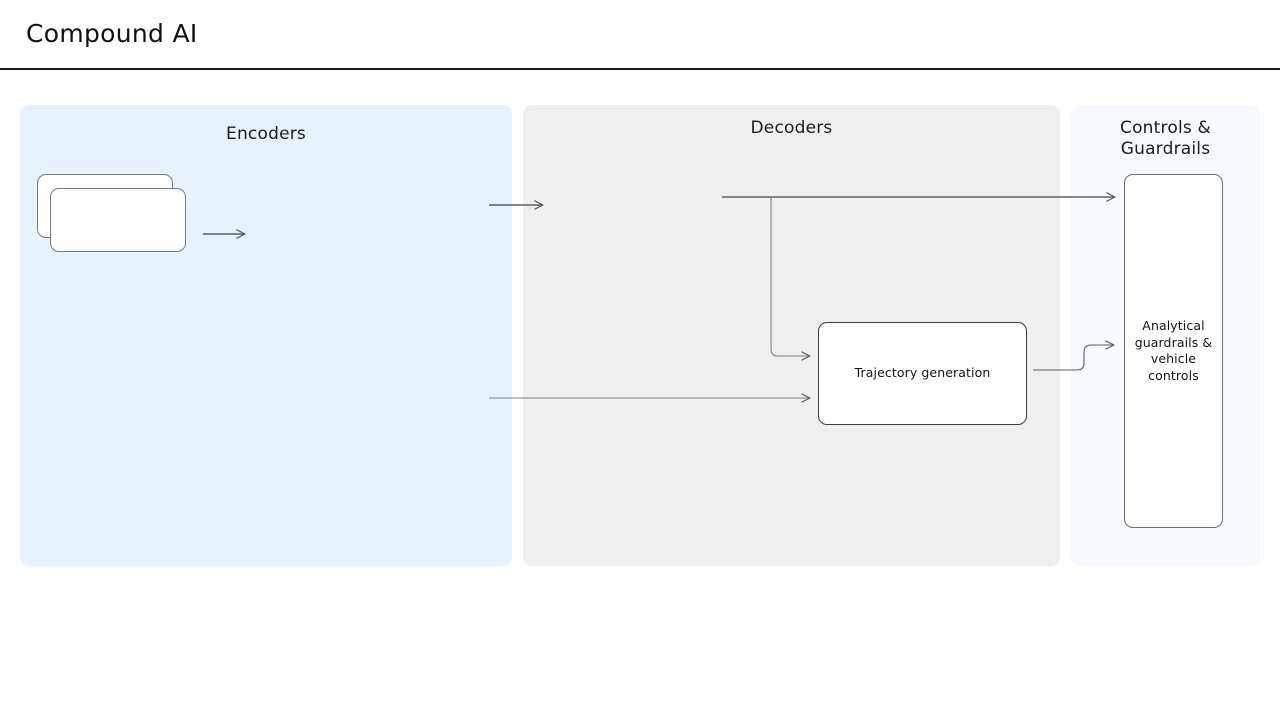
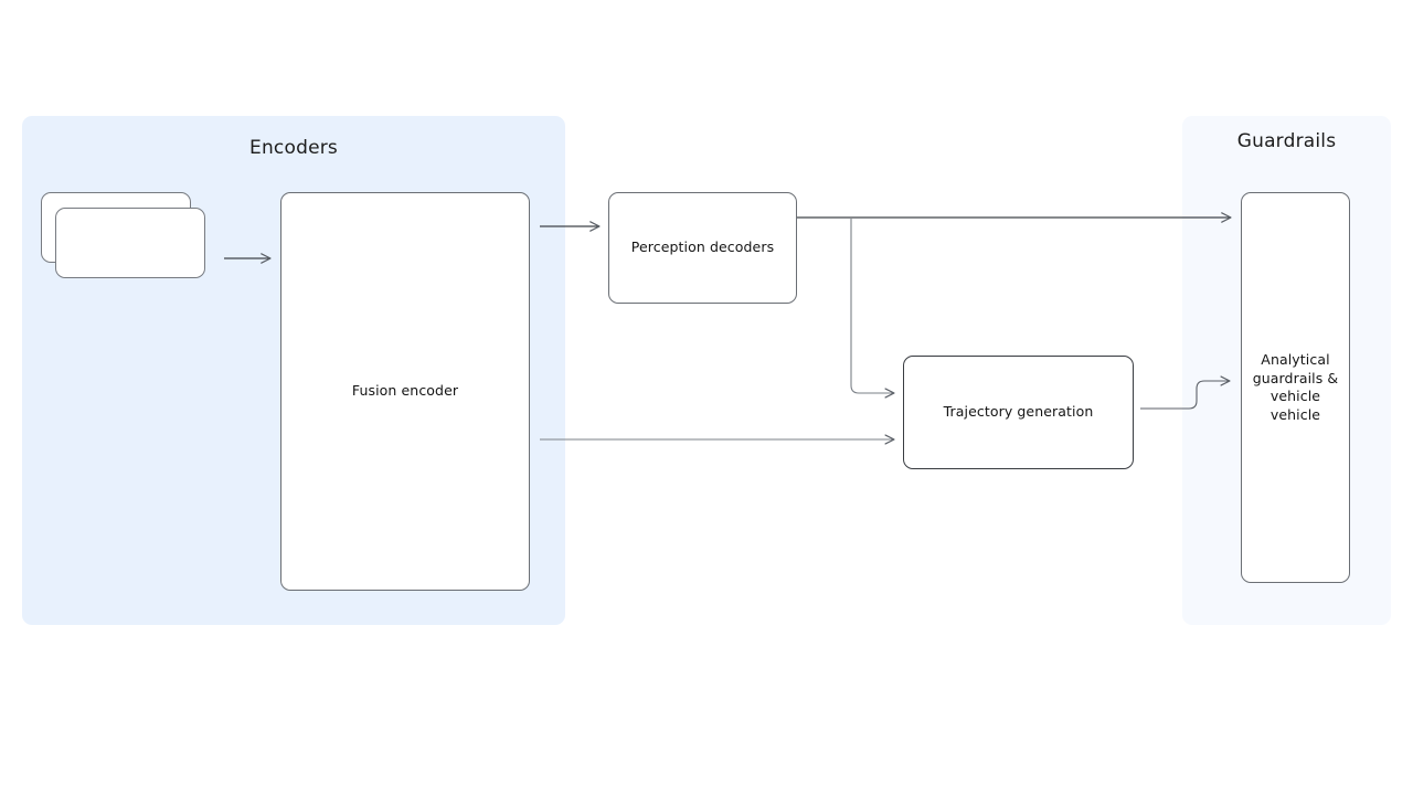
- Compound AI
  Encoders
- Decoders
- Controls &
  Guardrails
+ Fusion encoder
+ Perception decoders
  Trajectory generation
- Analytical guardrails & vehicle controls
+ Analytical guardrails & vehicle vehicle
